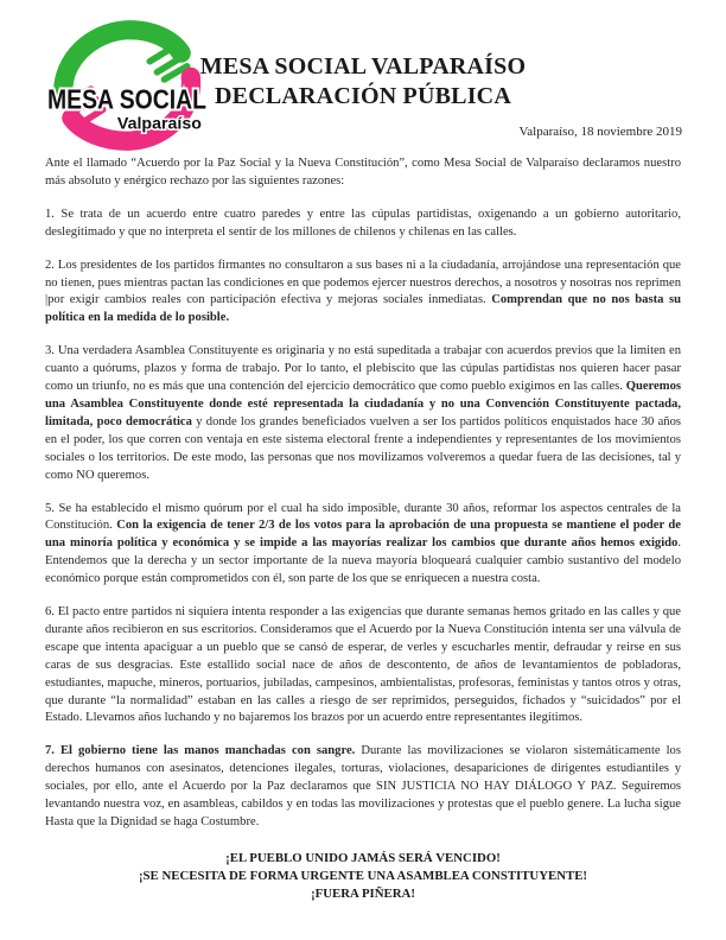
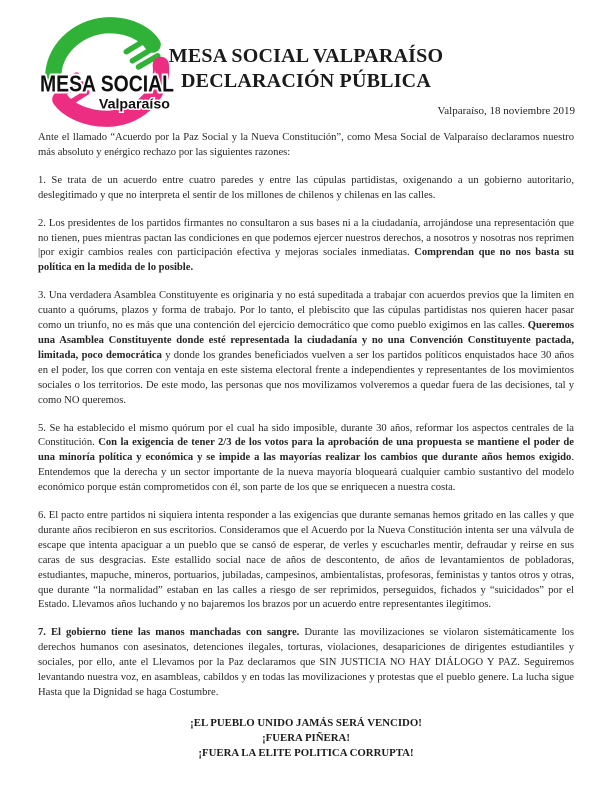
  MESA SOCIAL
  Valparaíso
  MESA SOCIAL VALPARAÍSO
  DECLARACIÓN PÚBLICA
  Valparaíso, 18 noviembre 2019
  Ante el llamado “Acuerdo por la Paz Social y la Nueva Constitución”, como Mesa Social de Valparaíso declaramos nuestro más absoluto y enérgico rechazo por las siguientes razones:
  1. Se trata de un acuerdo entre cuatro paredes y entre las cúpulas partidistas, oxigenando a un gobierno autoritario, deslegitimado y que no interpreta el sentir de los millones de chilenos y chilenas en las calles.
  2. Los presidentes de los partidos firmantes no consultaron a sus bases ni a la ciudadanía, arrojándose una representación que no tienen, pues mientras pactan las condiciones en que podemos ejercer nuestros derechos, a nosotros y nosotras nos reprimen |por exigir cambios reales con participación efectiva y mejoras sociales inmediatas. Comprendan que no nos basta su política en la medida de lo posible.
  3. Una verdadera Asamblea Constituyente es originaria y no está supeditada a trabajar con acuerdos previos que la limiten en cuanto a quórums, plazos y forma de trabajo. Por lo tanto, el plebiscito que las cúpulas partidistas nos quieren hacer pasar como un triunfo, no es más que una contención del ejercicio democrático que como pueblo exigimos en las calles. Queremos una Asamblea Constituyente donde esté representada la ciudadanía y no una Convención Constituyente pactada, limitada, poco democrática y donde los grandes beneficiados vuelven a ser los partidos políticos enquistados hace 30 años en el poder, los que corren con ventaja en este sistema electoral frente a independientes y representantes de los movimientos sociales o los territorios. De este modo, las personas que nos movilizamos volveremos a quedar fuera de las decisiones, tal y como NO queremos.
  5. Se ha establecido el mismo quórum por el cual ha sido imposible, durante 30 años, reformar los aspectos centrales de la Constitución. Con la exigencia de tener 2/3 de los votos para la aprobación de una propuesta se mantiene el poder de una minoría política y económica y se impide a las mayorías realizar los cambios que durante años hemos exigido. Entendemos que la derecha y un sector importante de la nueva mayoría bloqueará cualquier cambio sustantivo del modelo económico porque están comprometidos con él, son parte de los que se enriquecen a nuestra costa.
  6. El pacto entre partidos ni siquiera intenta responder a las exigencias que durante semanas hemos gritado en las calles y que durante años recibieron en sus escritorios. Consideramos que el Acuerdo por la Nueva Constitución intenta ser una válvula de escape que intenta apaciguar a un pueblo que se cansó de esperar, de verles y escucharles mentir, defraudar y reirse en sus caras de sus desgracias. Este estallido social nace de años de descontento, de años de levantamientos de pobladoras, estudiantes, mapuche, mineros, portuarios, jubiladas, campesinos, ambientalistas, profesoras, feministas y tantos otros y otras, que durante “la normalidad” estaban en las calles a riesgo de ser reprimidos, perseguidos, fichados y “suicidados” por el Estado. Llevamos años luchando y no bajaremos los brazos por un acuerdo entre representantes ilegítimos.
- 7. El gobierno tiene las manos manchadas con sangre. Durante las movilizaciones se violaron sistemáticamente los derechos humanos con asesinatos, detenciones ilegales, torturas, violaciones, desapariciones de dirigentes estudiantiles y sociales, por ello, ante el Acuerdo por la Paz declaramos que SIN JUSTICIA NO HAY DIÁLOGO Y PAZ. Seguiremos levantando nuestra voz, en asambleas, cabildos y en todas las movilizaciones y protestas que el pueblo genere. La lucha sigue Hasta que la Dignidad se haga Costumbre.
+ 7. El gobierno tiene las manos manchadas con sangre. Durante las movilizaciones se violaron sistemáticamente los derechos humanos con asesinatos, detenciones ilegales, torturas, violaciones, desapariciones de dirigentes estudiantiles y sociales, por ello, ante el Llevamos por la Paz declaramos que SIN JUSTICIA NO HAY DIÁLOGO Y PAZ. Seguiremos levantando nuestra voz, en asambleas, cabildos y en todas las movilizaciones y protestas que el pueblo genere. La lucha sigue Hasta que la Dignidad se haga Costumbre.
  ¡EL PUEBLO UNIDO JAMÁS SERÁ VENCIDO!
- ¡SE NECESITA DE FORMA URGENTE UNA ASAMBLEA CONSTITUYENTE!
  ¡FUERA PIÑERA!
+ ¡FUERA LA ELITE POLITICA CORRUPTA!
